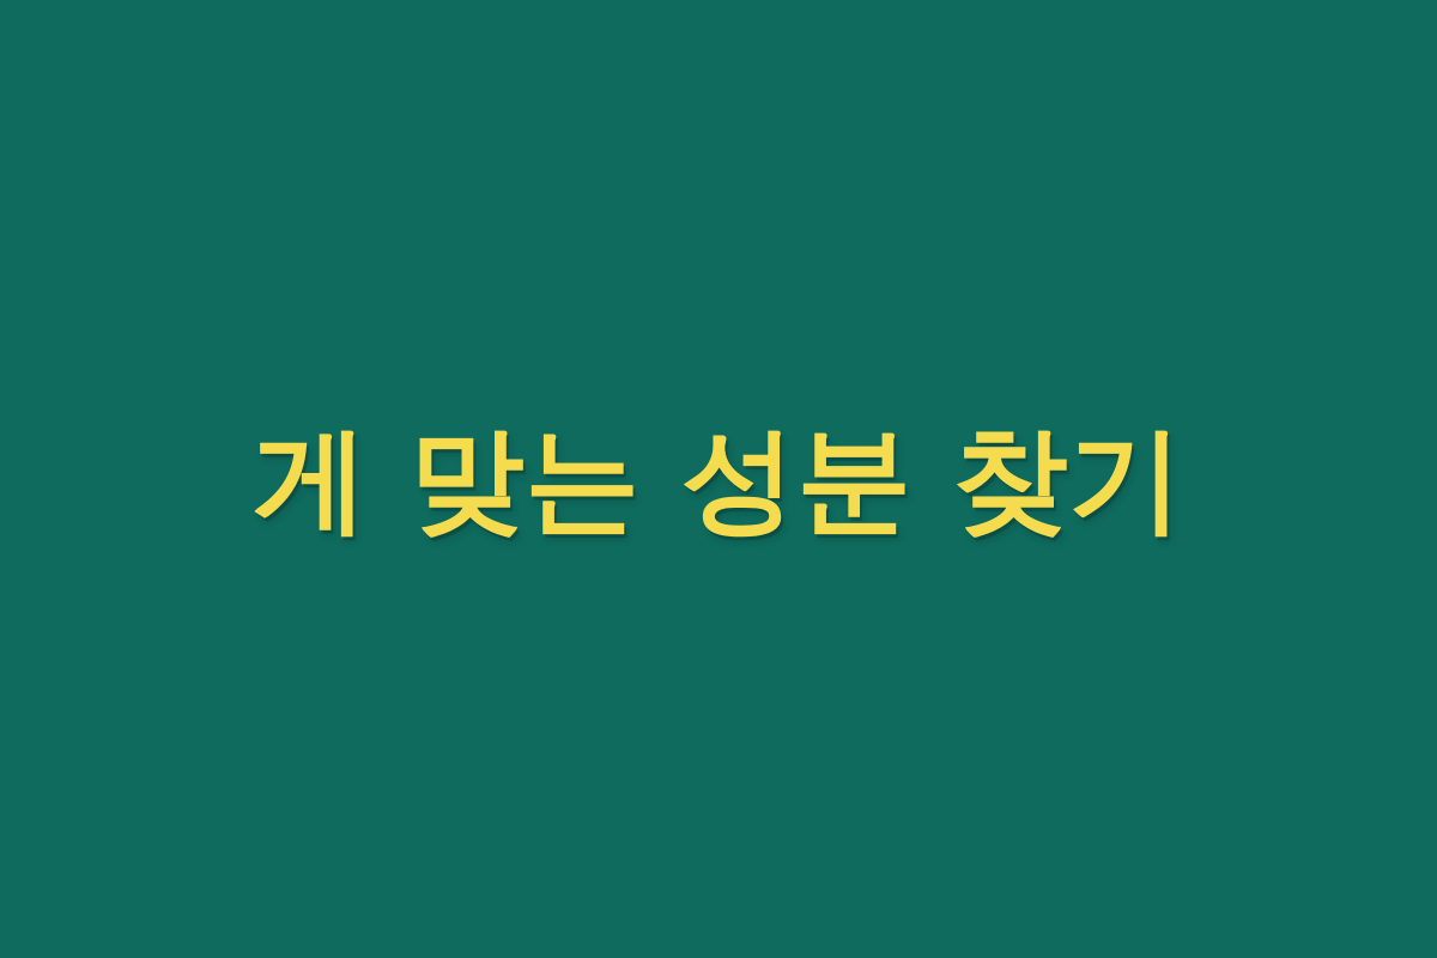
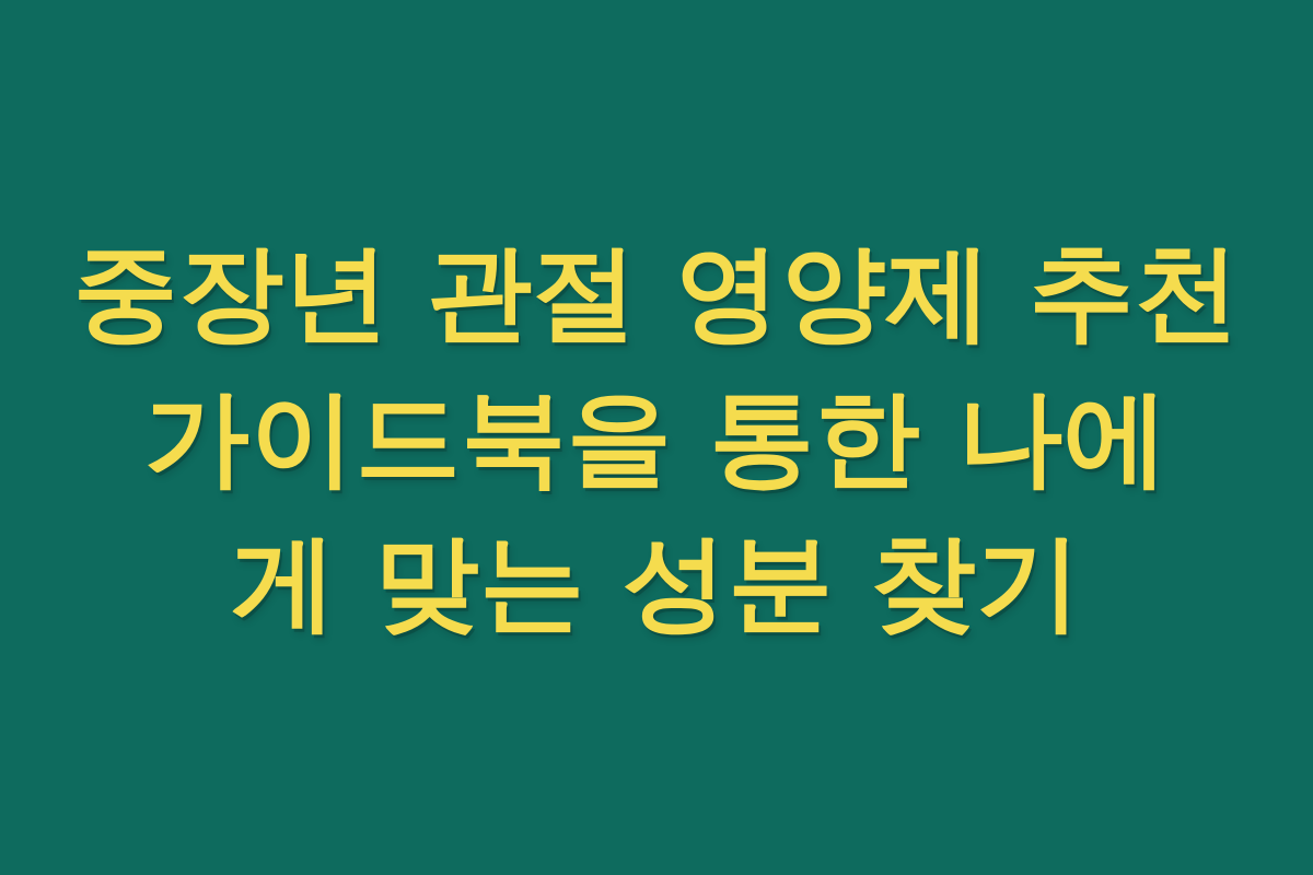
+ 중장년 관절 영양제 추천
+ 가이드북을 통한 나에
  게 맞는 성분 찾기
